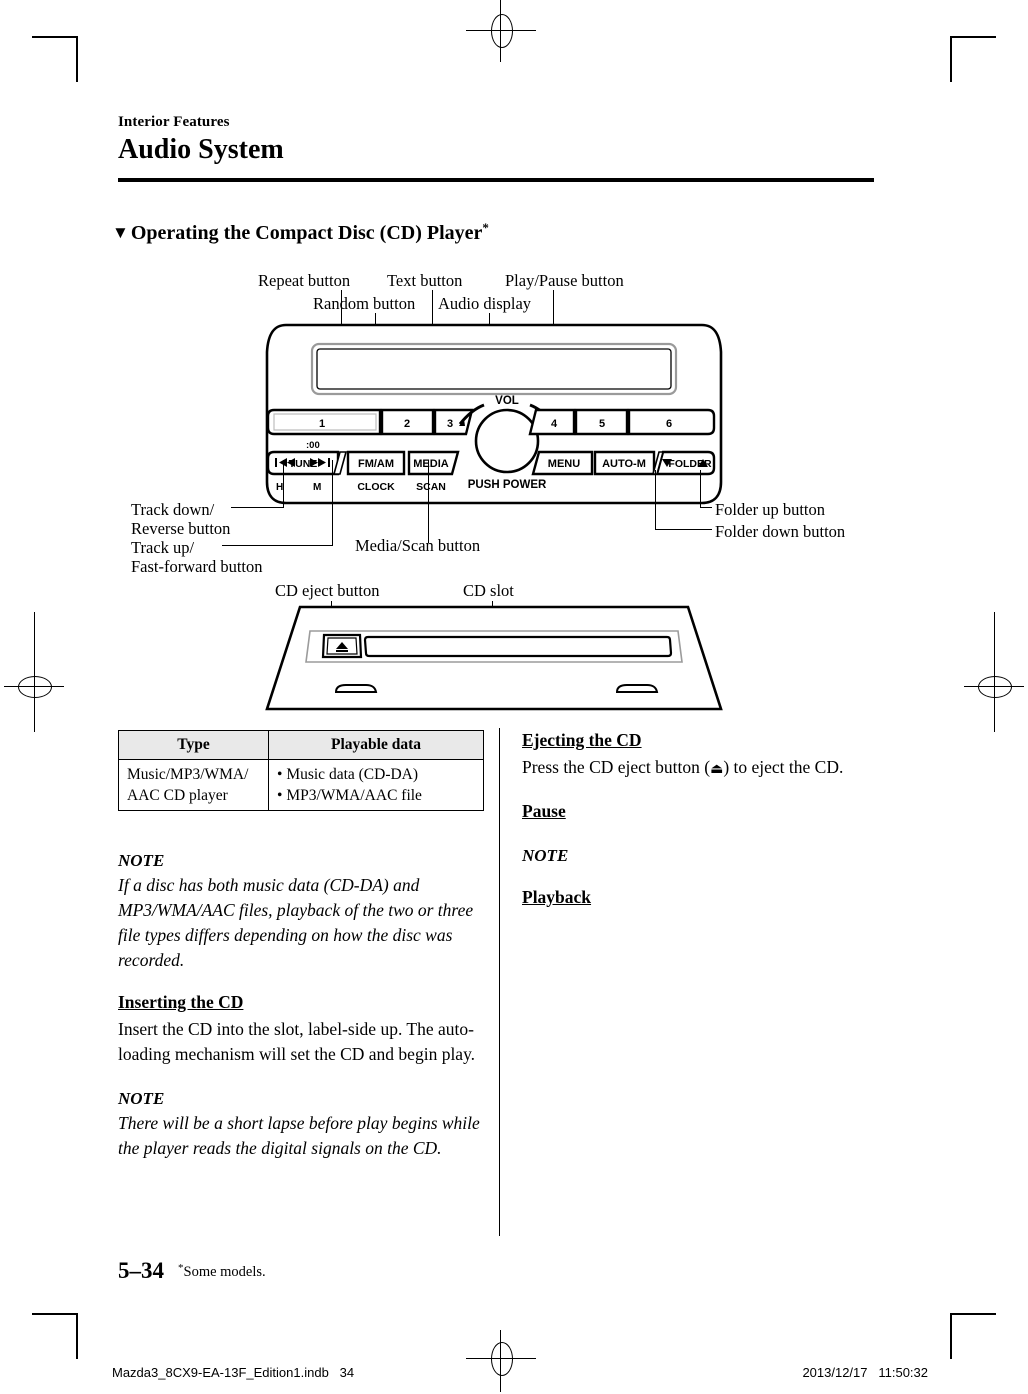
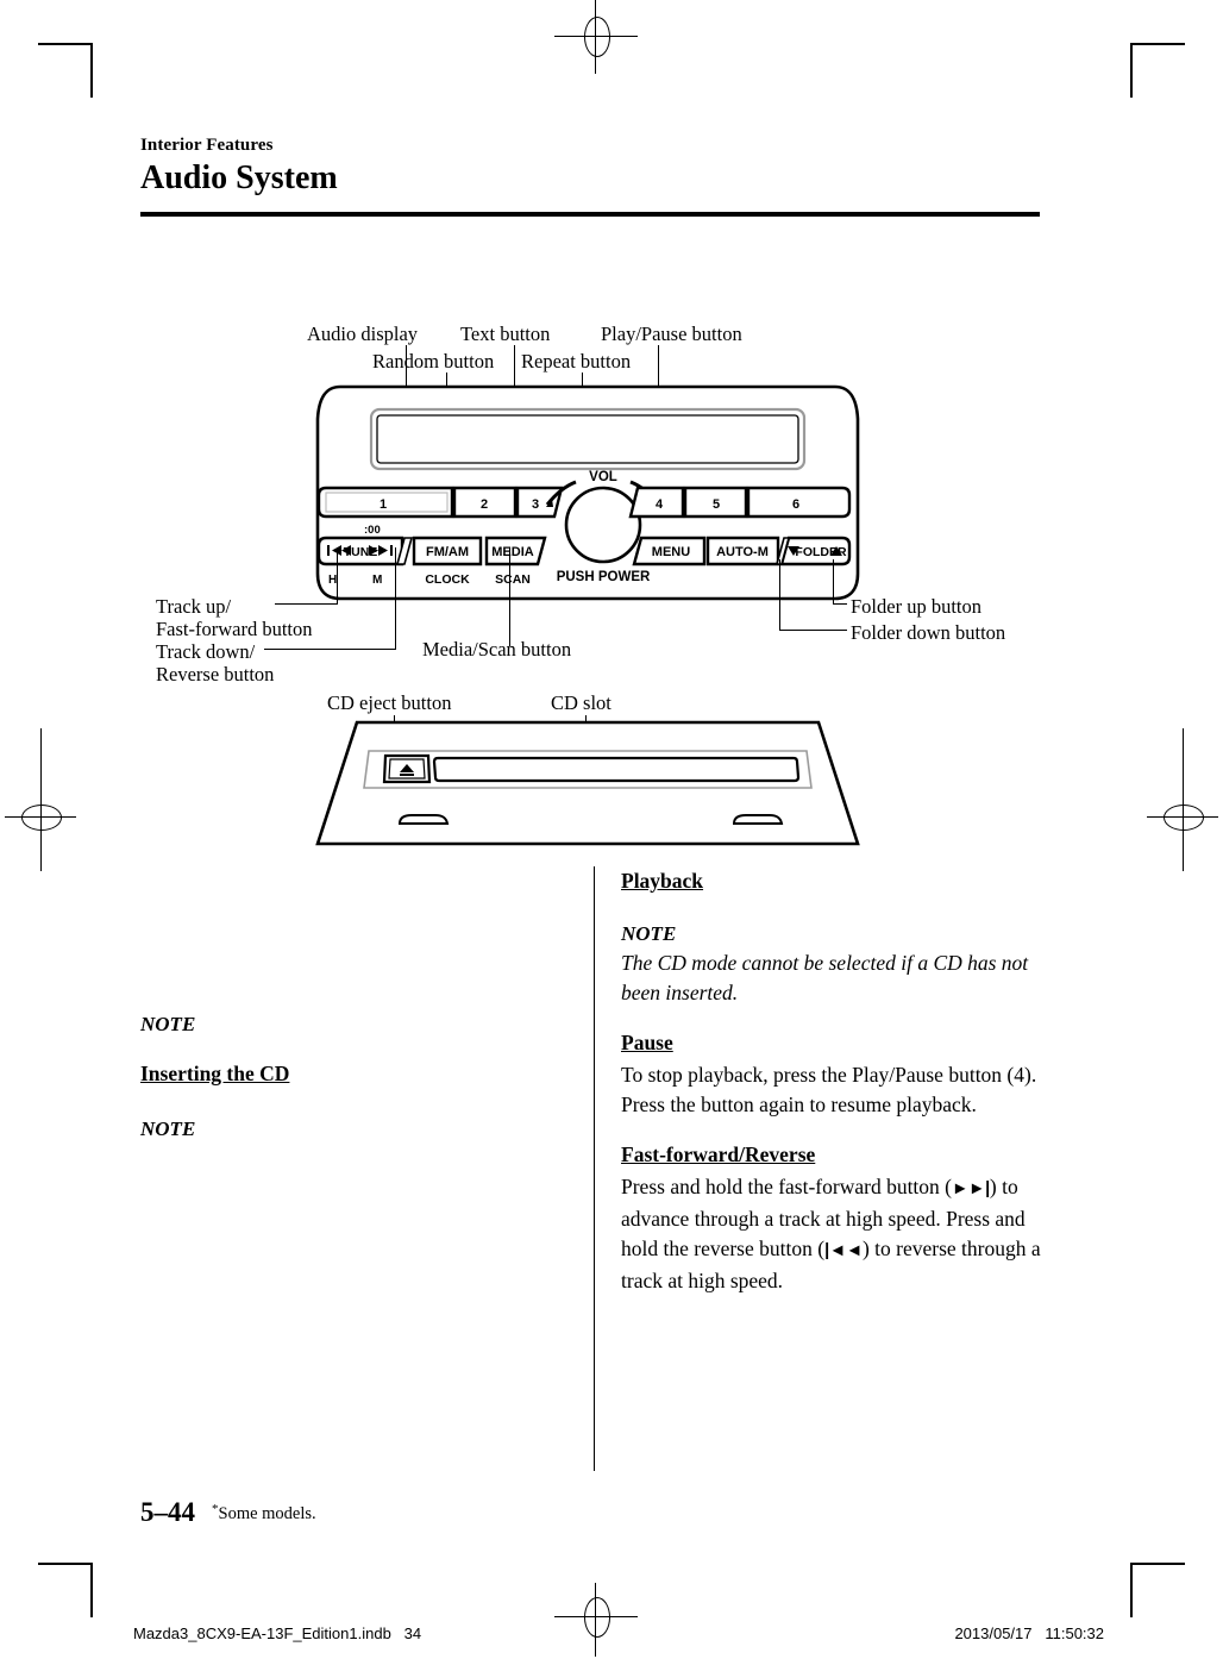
  Interior Features
  Audio System
- ▼Operating the Compact Disc (CD) Player*
- Repeat button
+ Audio display
  Text button
  Play/Pause button
  Random button
- Audio display
+ Repeat button
  1
  2
  3
  :00
  VOL
  PUSH POWER
  4
  5
  6
  H
  M
  FM/AM
  CLOCK
  MEDIA
  SCAN
  MENU
  AUTO-M
  FOLDR
- Track down/
+ Track up/
- Reverse button
+ Fast-forward button
- Track up/
+ Track down/
- Fast-forward button
+ Reverse button
  Media/Scan button
  Folder up button
  Folder down button
  CD eject button
  CD slot
- Type	Playable data
- Music/MP3/WMA/ AAC CD player	• Music data (CD-DA) • MP3/WMA/AAC file
  NOTE
- If a disc has both music data (CD-DA) and MP3/WMA/AAC files, playback of the two or three file types differs depending on how the disc was recorded.
  Inserting the CD
- Insert the CD into the slot, label-side up. The auto-loading mechanism will set the CD and begin play.
  NOTE
- There will be a short lapse before play begins while the player reads the digital signals on the CD.
- Ejecting the CD
- Press the CD eject button (⏏) to eject the CD.
- Pause
+ Playback
  NOTE
+ The CD mode cannot be selected if a CD has not been inserted.
- Playback
+ Pause
+ To stop playback, press the Play/Pause button (4).
+ Press the button again to resume playback.
+ Fast-forward/Reverse
+ Press and hold the fast-forward button (►►|) to advance through a track at high speed. Press and hold the reverse button (|◄◄) to reverse through a track at high speed.
- 5–34
+ 5–44
  *Some models.
  Mazda3_8CX9-EA-13F_Edition1.indb 34
- 2013/12/17 11:50:32
+ 2013/05/17 11:50:32
